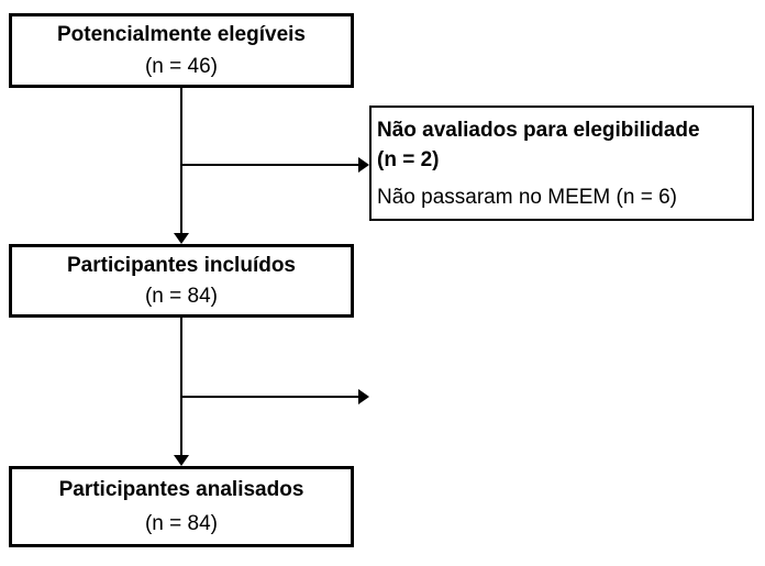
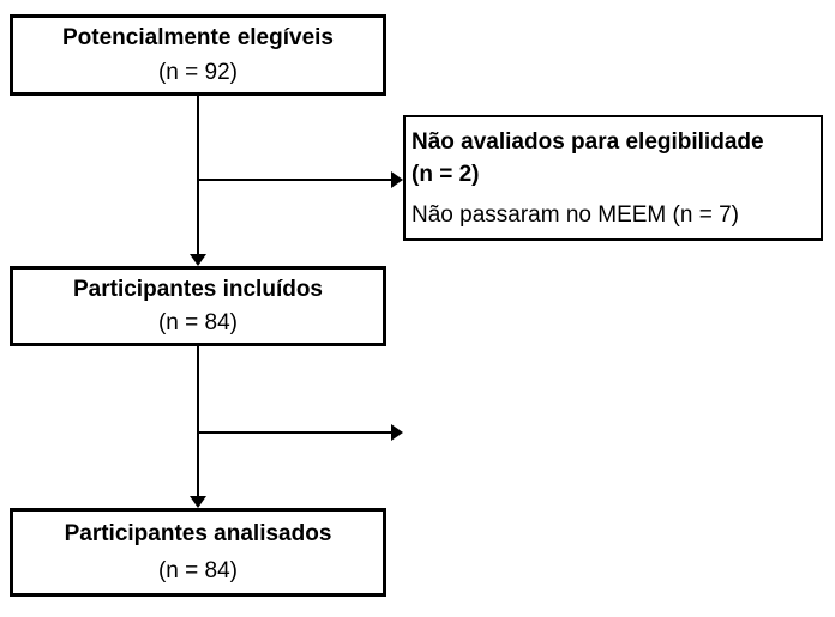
  Potencialmente elegíveis
- (n = 46)
+ (n = 92)
  Não avaliados para elegibilidade
  (n = 2)
- Não passaram no MEEM (n = 6)
+ Não passaram no MEEM (n = 7)
  Participantes incluídos
  (n = 84)
  Participantes analisados
  (n = 84)
